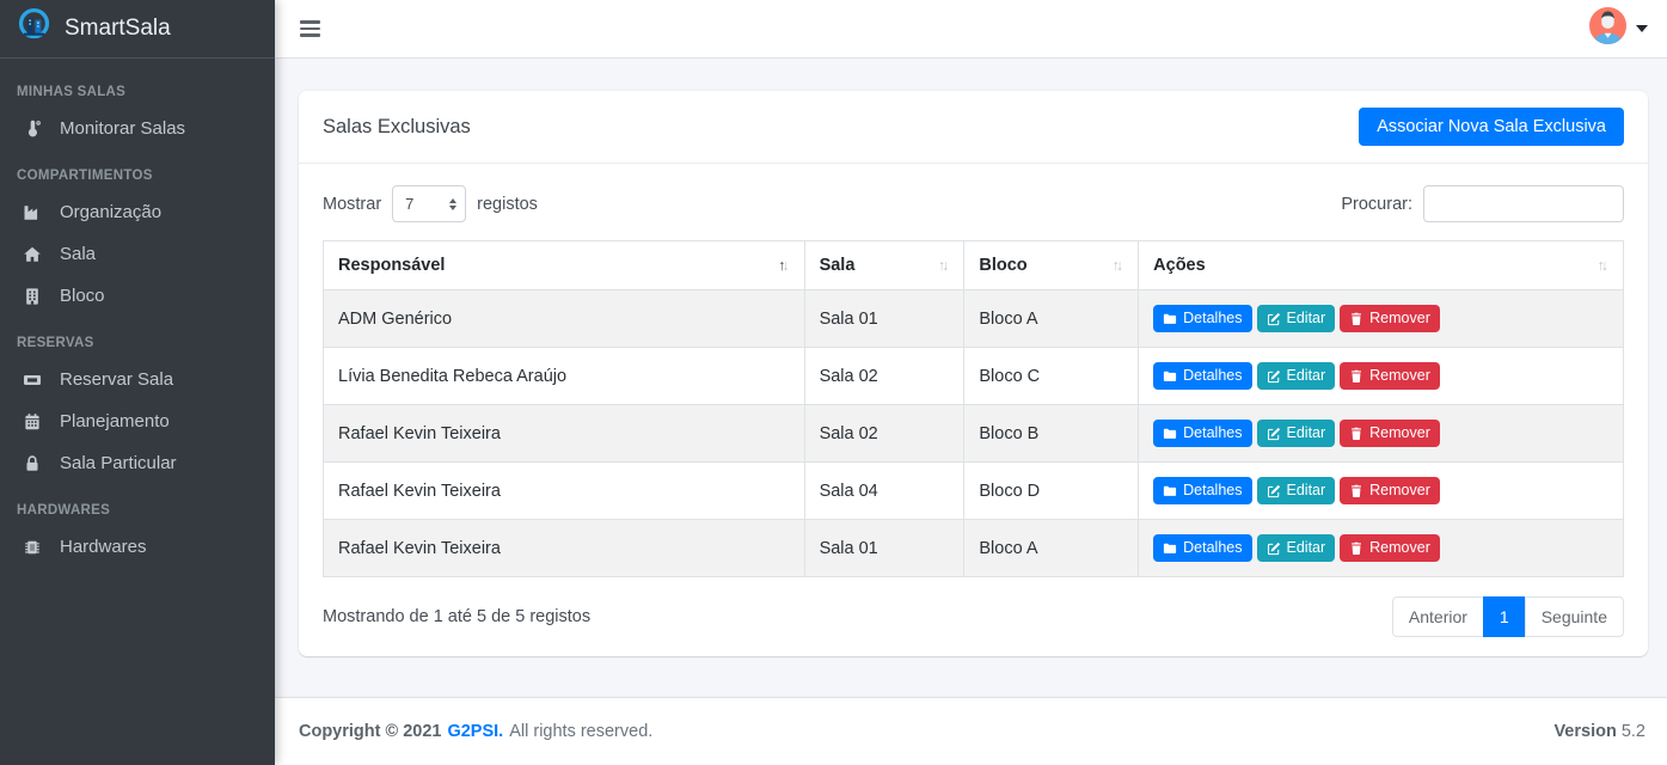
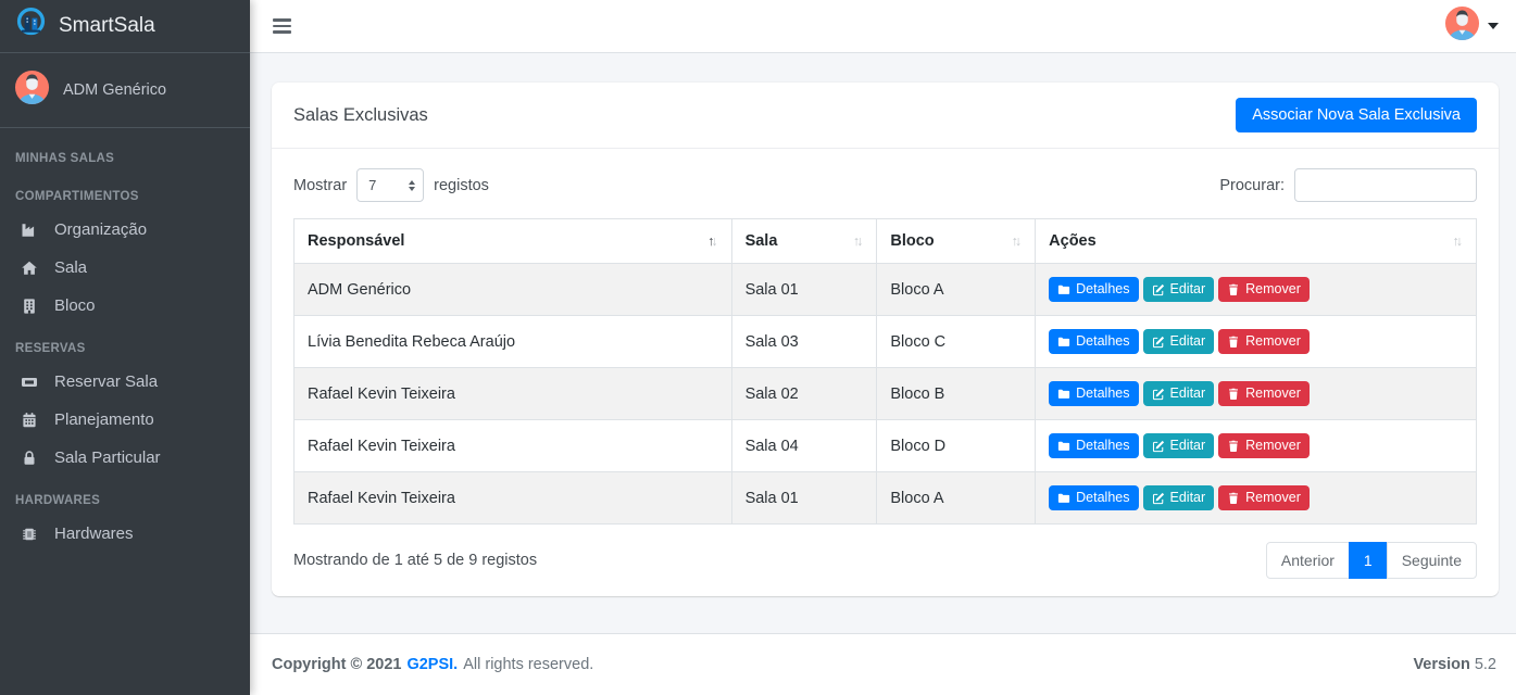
  SmartSala
+ ADM Genérico
  MINHAS SALAS
- Monitorar Salas
  COMPARTIMENTOS
  Organização
  Sala
  Bloco
  RESERVAS
  Reservar Sala
  Planejamento
  Sala Particular
  HARDWARES
  Hardwares
  Salas Exclusivas
  Associar Nova Sala Exclusiva
  Mostrar
  7
  registos
  Procurar:
  Responsável ↑↓	Sala ↑↓	Bloco ↑↓	Ações ↑↓
  ADM Genérico	Sala 01	Bloco A	Detalhes Editar Remover
- Lívia Benedita Rebeca Araújo	Sala 02	Bloco C	Detalhes Editar Remover
+ Lívia Benedita Rebeca Araújo	Sala 03	Bloco C	Detalhes Editar Remover
  Rafael Kevin Teixeira	Sala 02	Bloco B	Detalhes Editar Remover
  Rafael Kevin Teixeira	Sala 04	Bloco D	Detalhes Editar Remover
  Rafael Kevin Teixeira	Sala 01	Bloco A	Detalhes Editar Remover
- Mostrando de 1 até 5 de 5 registos
+ Mostrando de 1 até 5 de 9 registos
  Anterior
  1
  Seguinte
  Copyright © 2021 G2PSI. All rights reserved.
  Version 5.2
